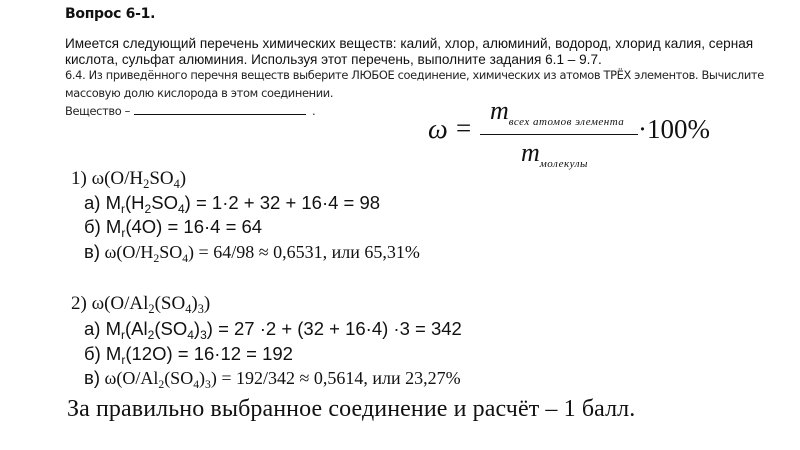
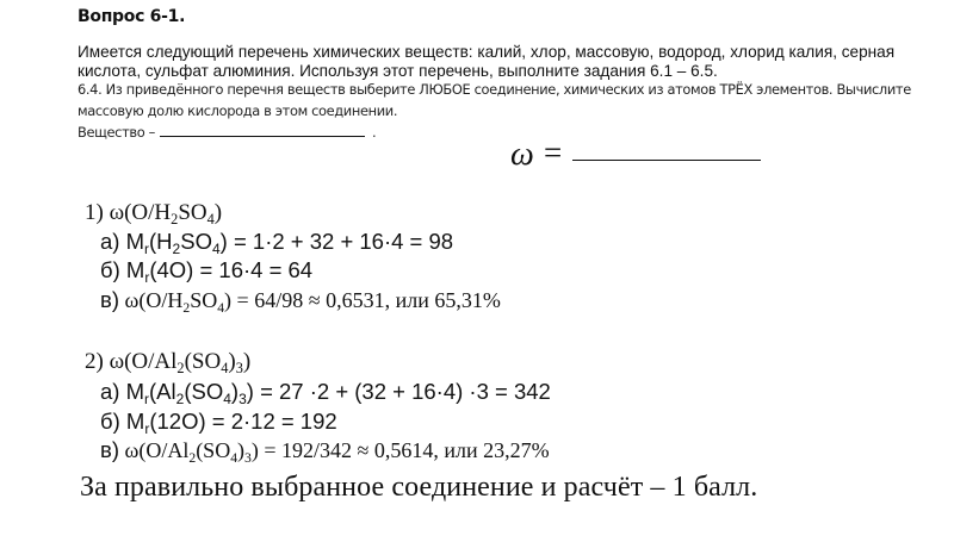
  Вопрос 6-1.
- Имеется следующий перечень химических веществ: калий, хлор, алюминий, водород, хлорид калия, серная
+ Имеется следующий перечень химических веществ: калий, хлор, массовую, водород, хлорид калия, серная
- кислота, сульфат алюминия. Используя этот перечень, выполните задания 6.1 – 9.7.
+ кислота, сульфат алюминия. Используя этот перечень, выполните задания 6.1 – 6.5.
  6.4. Из приведённого перечня веществ выберите ЛЮБОЕ соединение, химических из атомов ТРЁХ элементов. Вычислите
  массовую долю кислорода в этом соединении.
  Вещество – .
  ω
  =
- mвсех атомов элемента
- mмолекулы
- ·100%
  1) ω(O/H2SO4)
  а) Mr(H2SO4) = 1·2 + 32 + 16·4 = 98
  б) Mr(4O) = 16·4 = 64
  в) ω(O/H2SO4) = 64/98 ≈ 0,6531, или 65,31%
  2) ω(O/Al2(SO4)3)
  а) Mr(Al2(SO4)3) = 27 ·2 + (32 + 16·4) ·3 = 342
- б) Mr(12O) = 16·12 = 192
+ б) Mr(12O) = 2·12 = 192
  в) ω(O/Al2(SO4)3) = 192/342 ≈ 0,5614, или 23,27%
  За правильно выбранное соединение и расчёт – 1 балл.
